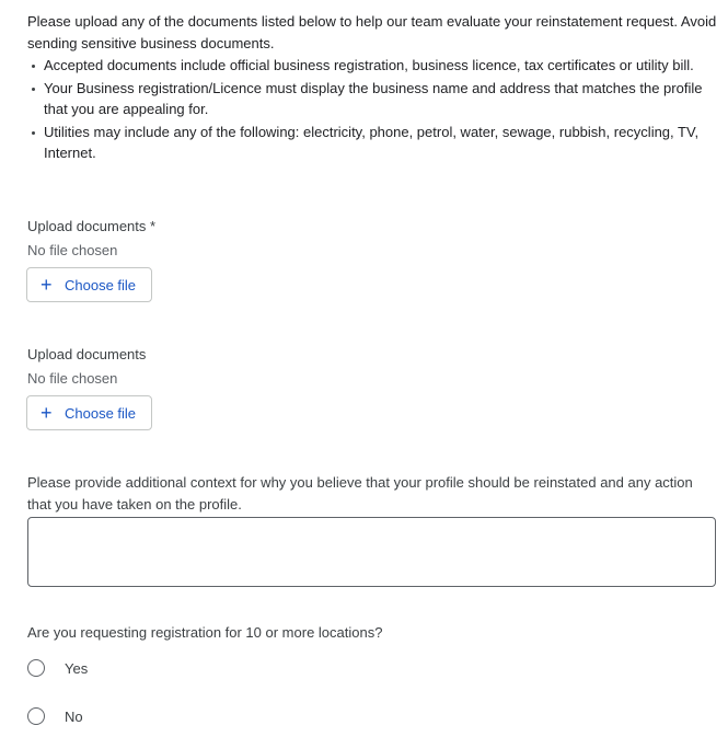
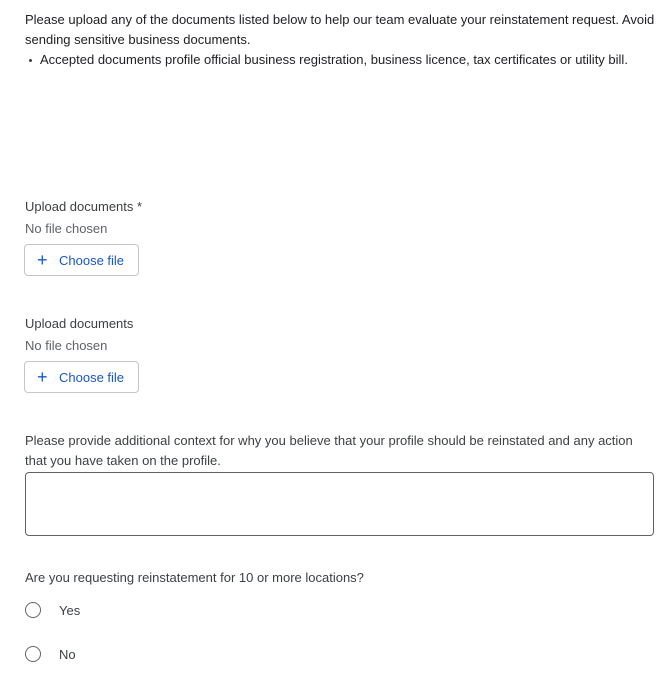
  Please upload any of the documents listed below to help our team evaluate your reinstatement request. Avoid sending sensitive business documents.
- Accepted documents include official business registration, business licence, tax certificates or utility bill.
+ Accepted documents profile official business registration, business licence, tax certificates or utility bill.
- Your Business registration/Licence must display the business name and address that matches the profile that you are appealing for.
- Utilities may include any of the following: electricity, phone, petrol, water, sewage, rubbish, recycling, TV, Internet.
  Upload documents *
  No file chosen
  +
  Choose file
  Upload documents
  No file chosen
  +
  Choose file
  Please provide additional context for why you believe that your profile should be reinstated and any action that you have taken on the profile.
- Are you requesting registration for 10 or more locations?
+ Are you requesting reinstatement for 10 or more locations?
  Yes
  No
